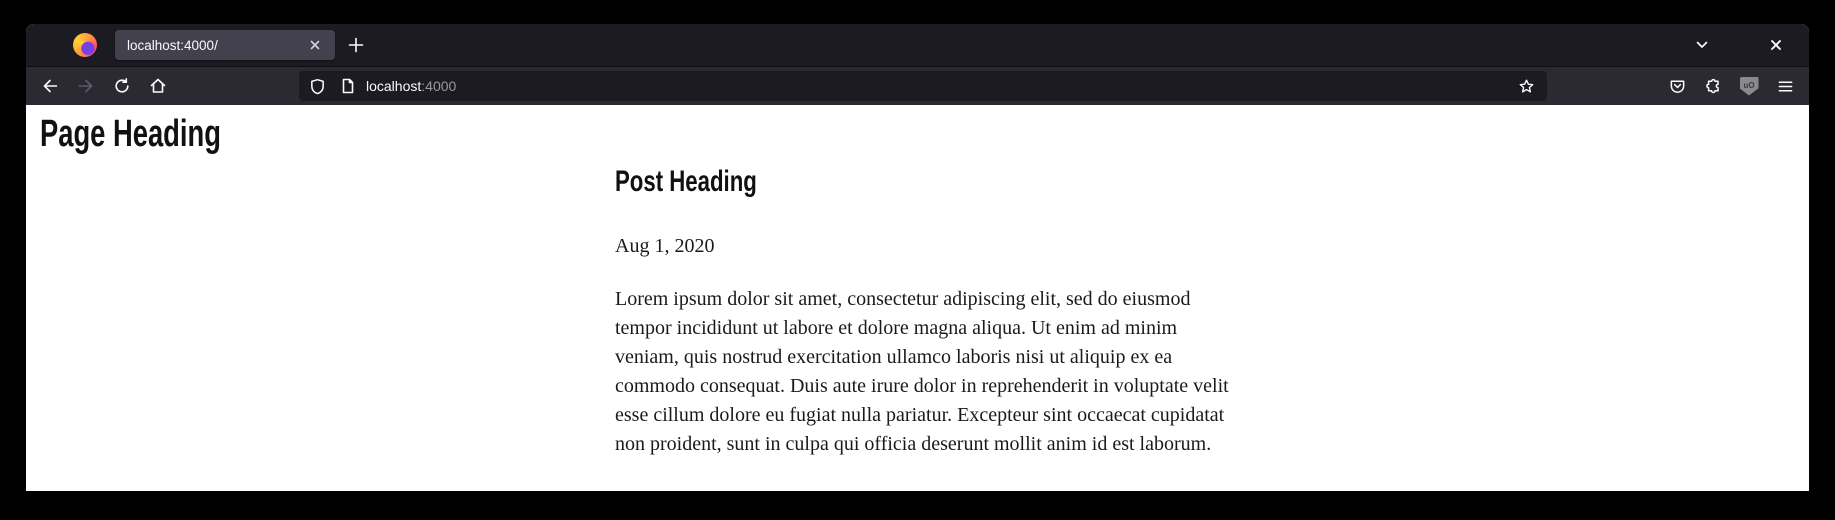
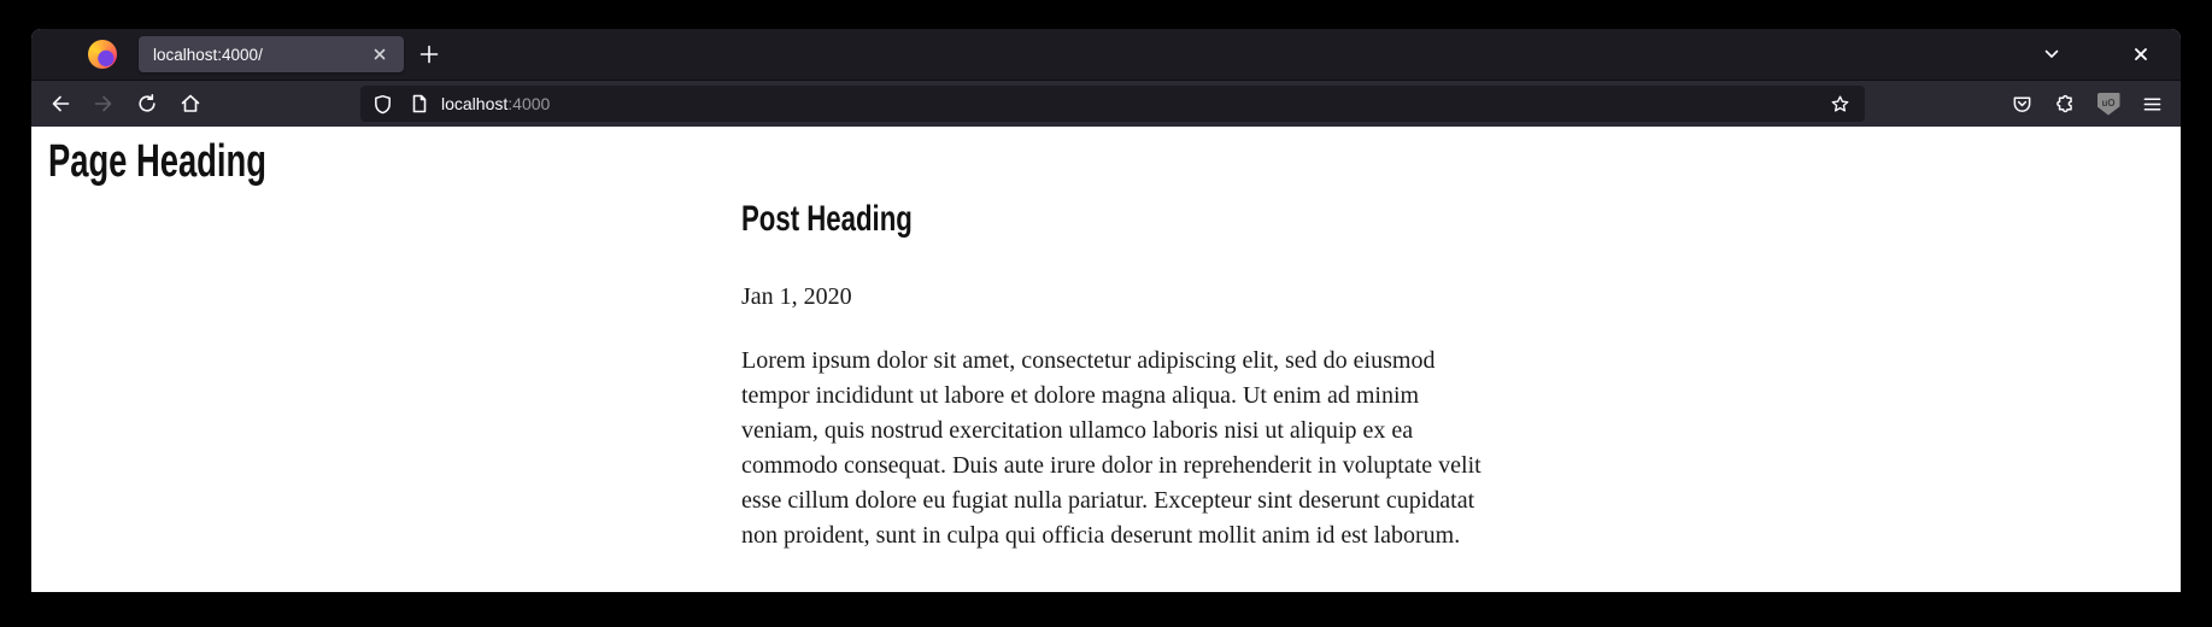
  localhost:4000/
  localhost:4000
  uO
  Page Heading
  Post Heading
- Aug 1, 2020
+ Jan 1, 2020
- Lorem ipsum dolor sit amet, consectetur adipiscing elit, sed do eiusmod tempor incididunt ut labore et dolore magna aliqua. Ut enim ad minim veniam, quis nostrud exercitation ullamco laboris nisi ut aliquip ex ea commodo consequat. Duis aute irure dolor in reprehenderit in voluptate velit esse cillum dolore eu fugiat nulla pariatur. Excepteur sint occaecat cupidatat non proident, sunt in culpa qui officia deserunt mollit anim id est laborum.
+ Lorem ipsum dolor sit amet, consectetur adipiscing elit, sed do eiusmod tempor incididunt ut labore et dolore magna aliqua. Ut enim ad minim veniam, quis nostrud exercitation ullamco laboris nisi ut aliquip ex ea commodo consequat. Duis aute irure dolor in reprehenderit in voluptate velit esse cillum dolore eu fugiat nulla pariatur. Excepteur sint deserunt cupidatat non proident, sunt in culpa qui officia deserunt mollit anim id est laborum.
